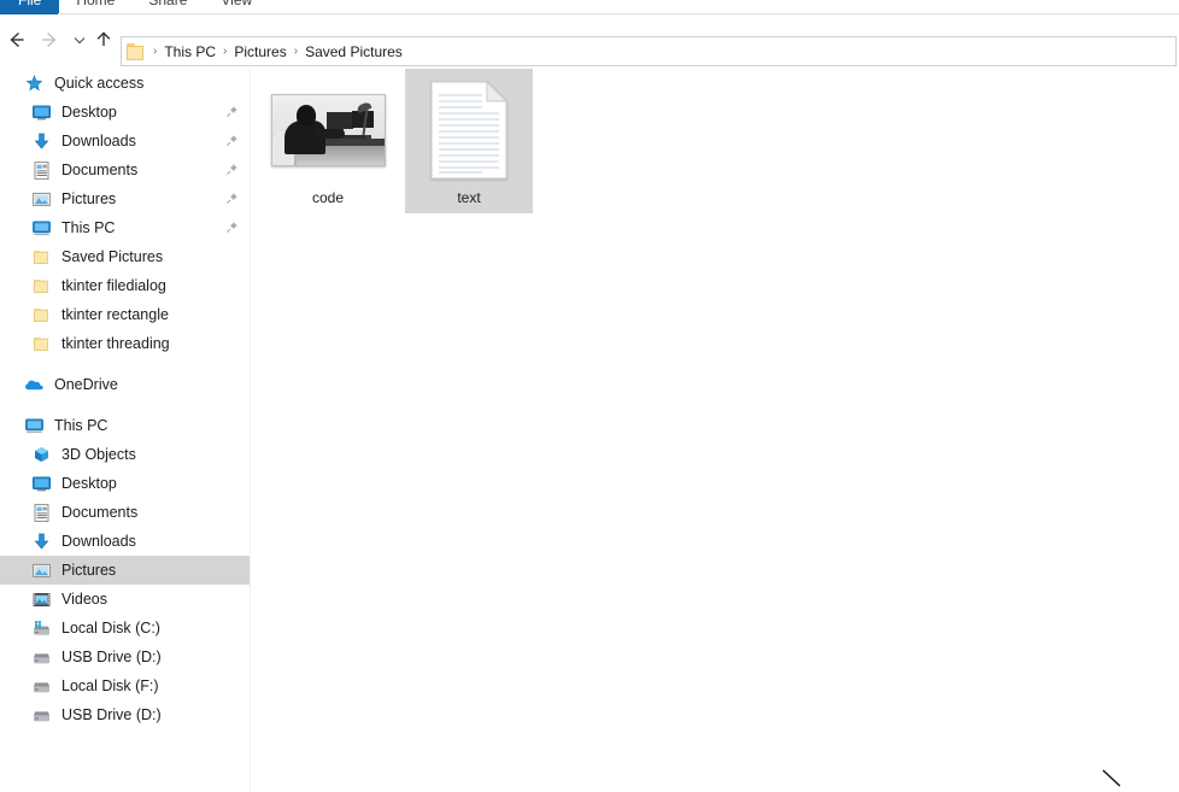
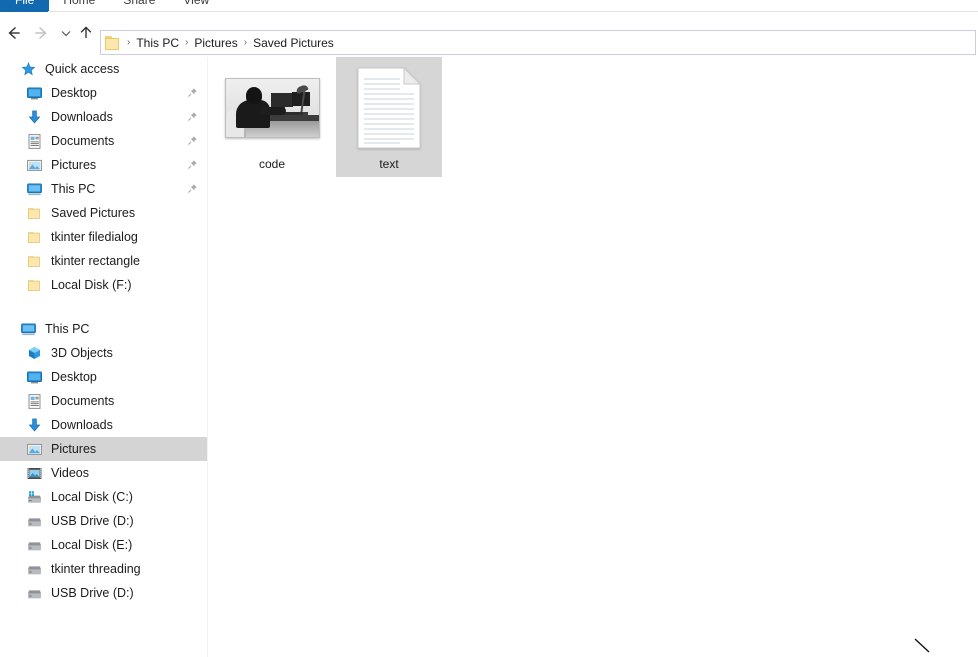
  File
  Home
  Share
  View
  ›
  This PC
  ›
  Pictures
  ›
  Saved Pictures
  Quick access
  Desktop
  Downloads
  Documents
  Pictures
  This PC
  Saved Pictures
  tkinter filedialog
  tkinter rectangle
- tkinter threading
+ Local Disk (F:)
- OneDrive
  This PC
  3D Objects
  Desktop
  Documents
  Downloads
  Pictures
  Videos
  Local Disk (C:)
  USB Drive (D:)
+ Local Disk (E:)
- Local Disk (F:)
+ tkinter threading
  USB Drive (D:)
  code
  text
